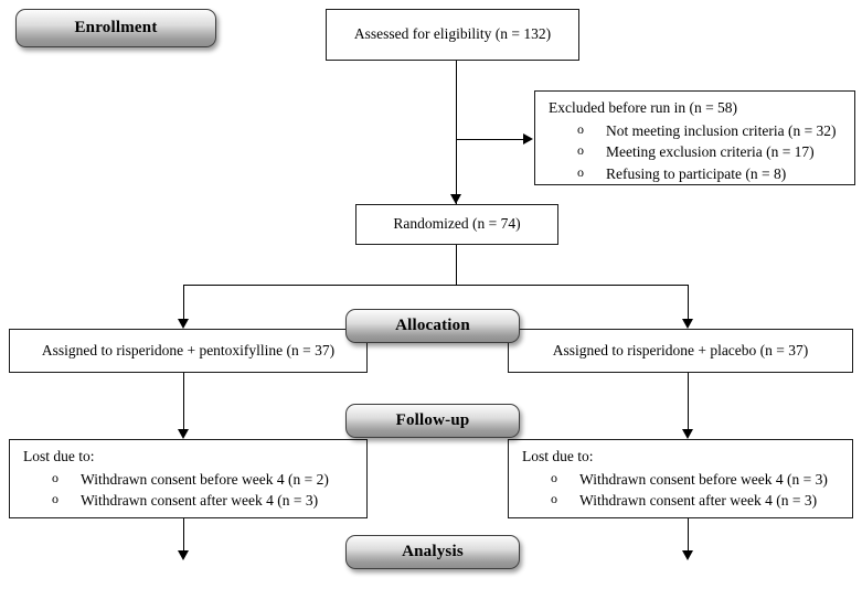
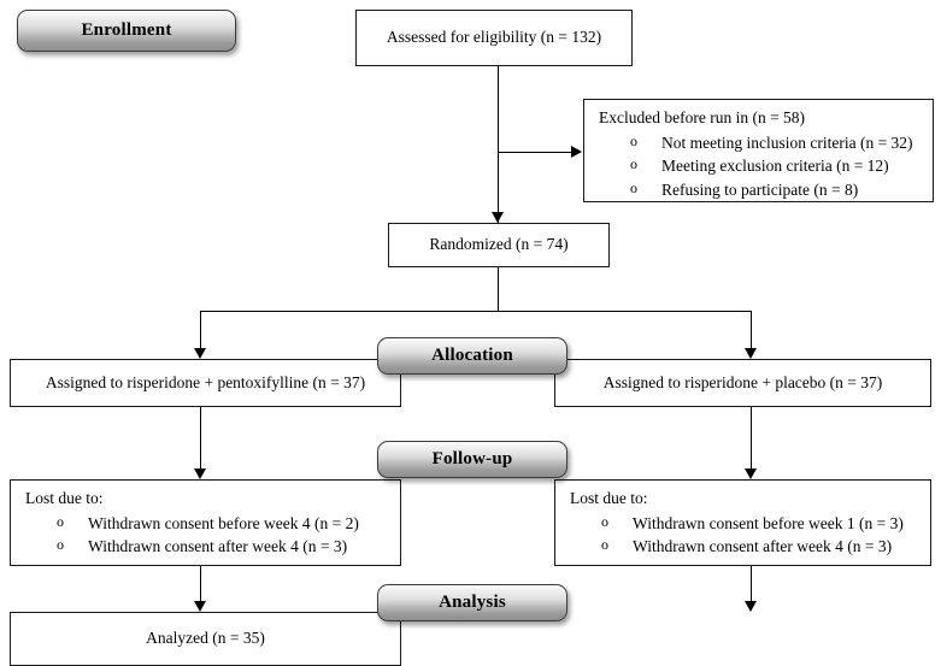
  Enrollment
  Allocation
  Follow-up
  Analysis
  Assessed for eligibility (n = 132)
  Excluded before run in (n = 58)
  o
  Not meeting inclusion criteria (n = 32)
  o
- Meeting exclusion criteria (n = 17)
+ Meeting exclusion criteria (n = 12)
  o
  Refusing to participate (n = 8)
  Randomized (n = 74)
  Assigned to risperidone + pentoxifylline (n = 37)
  Assigned to risperidone + placebo (n = 37)
  Lost due to:
  o
  Withdrawn consent before week 4 (n = 2)
  o
  Withdrawn consent after week 4 (n = 3)
  Lost due to:
  o
- Withdrawn consent before week 4 (n = 3)
+ Withdrawn consent before week 1 (n = 3)
  o
  Withdrawn consent after week 4 (n = 3)
+ Analyzed (n = 35)
